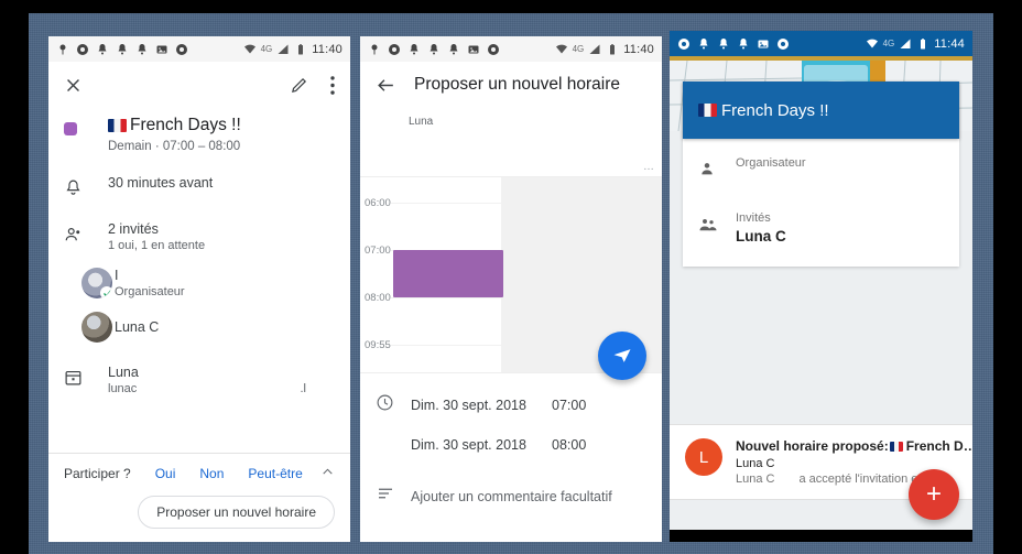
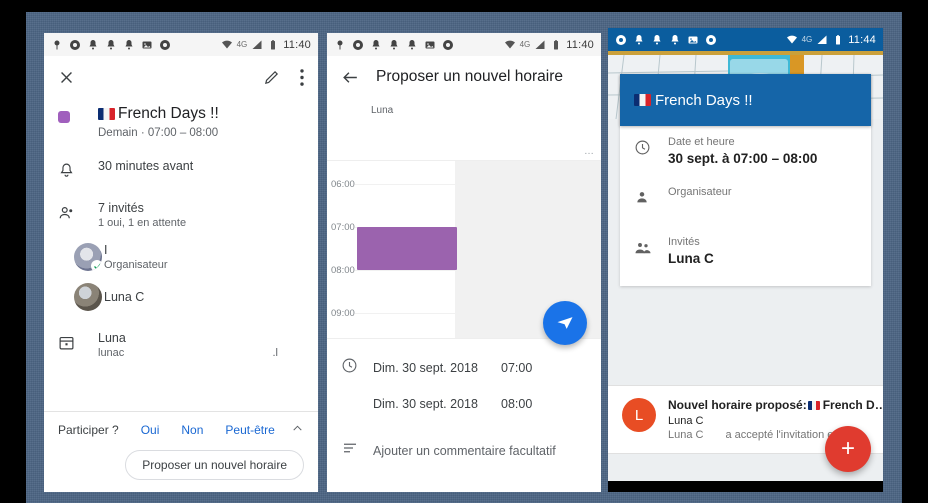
  4G
  11:40
  French Days !!
  Demain · 07:00 – 08:00
  30 minutes avant
- 2 invités
+ 7 invités
  1 oui, 1 en attente
  I
  Organisateur
  Luna C
  Luna
  lunac
  .l
  Participer ?
  Oui
  Non
  Peut-être
  Proposer un nouvel horaire
  4G
  11:40
  Proposer un nouvel horaire
  Luna
  …
  06:00
  07:00
  08:00
- 09:55
+ 09:00
  Dim. 30 sept. 2018
  07:00
  Dim. 30 sept. 2018
  08:00
  Ajouter un commentaire facultatif
  4G
  11:44
+ Date et heure
+ 30 sept. à 07:00 – 08:00
  Organisateur
  Invités
  Luna C
  French Days !!
  L
  Nouvel horaire proposé:
  French D…
  Luna C
  Luna C
  a accepté l'invitation
  +
